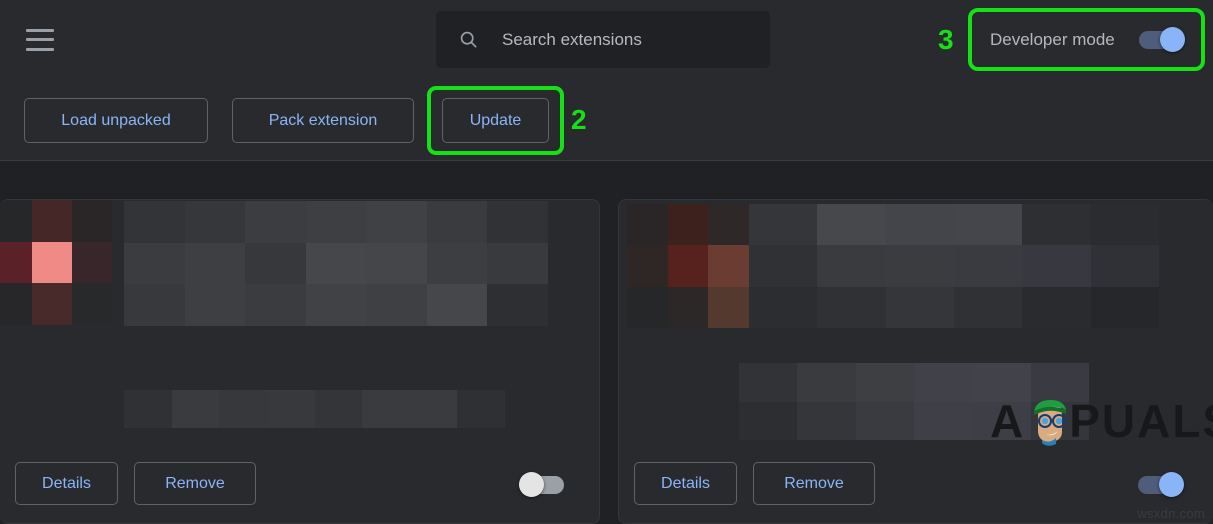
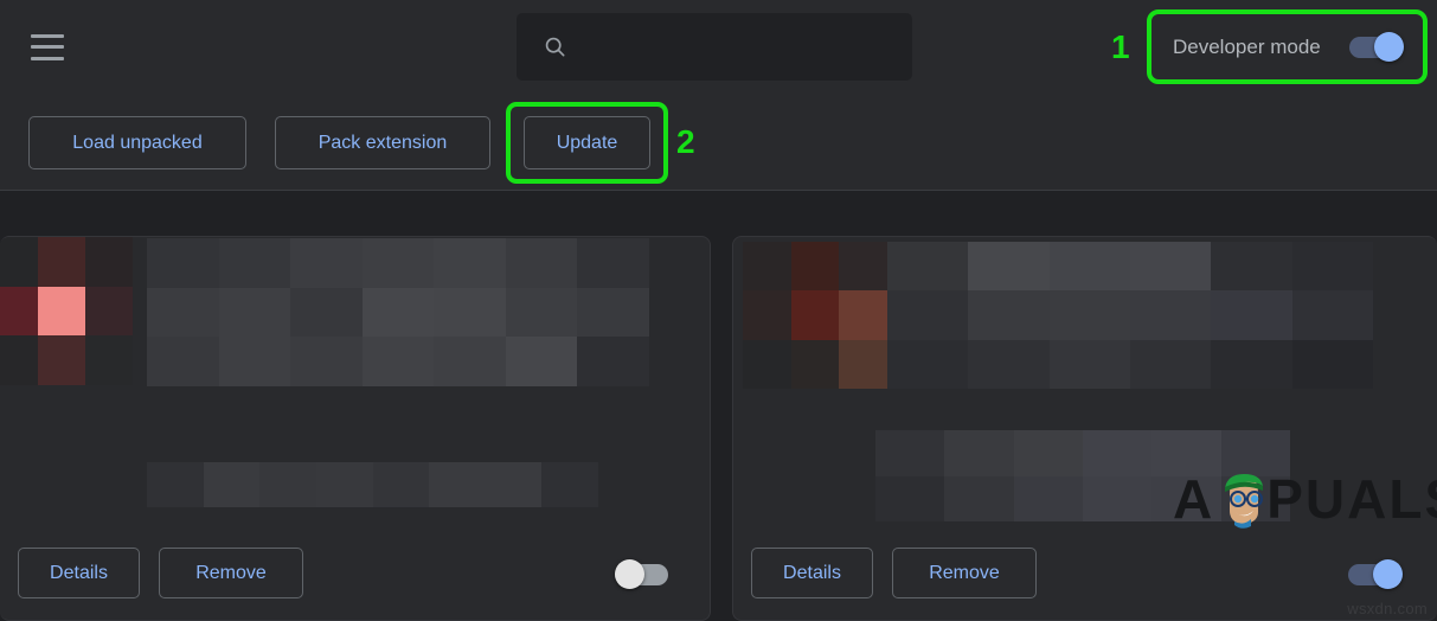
- Search extensions
- 3
+ 1
  Developer mode
  Load unpacked
  Pack extension
  Update
  2
  Details
  Remove
  Details
  Remove
  A PUAL
